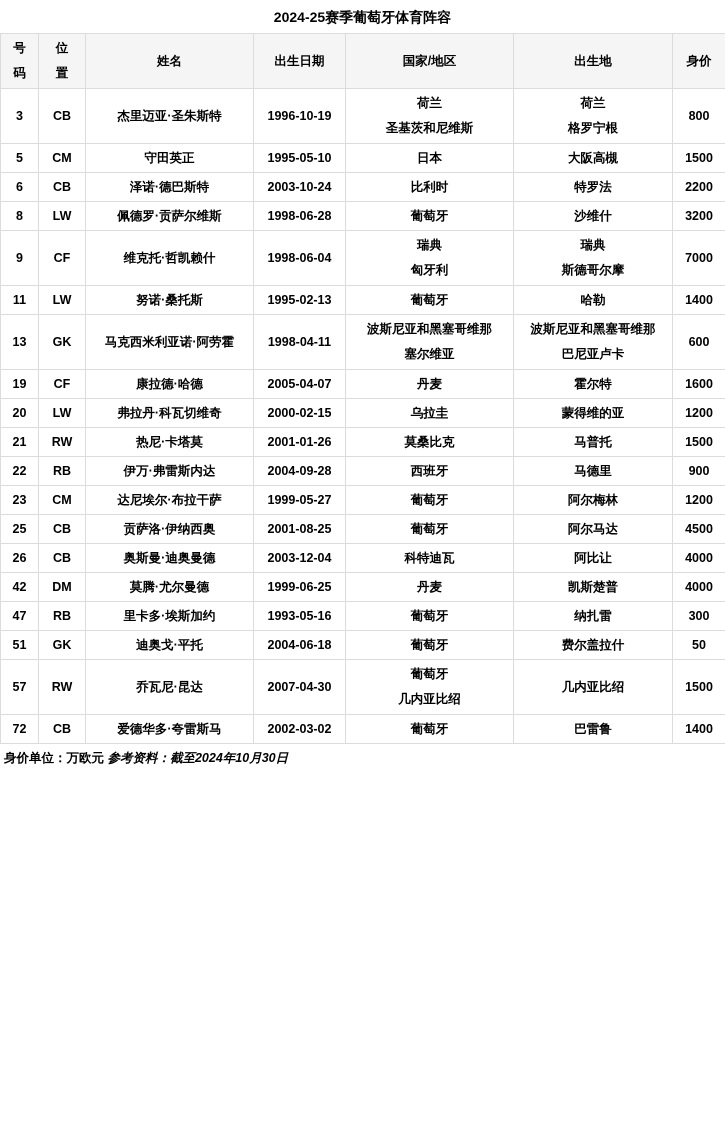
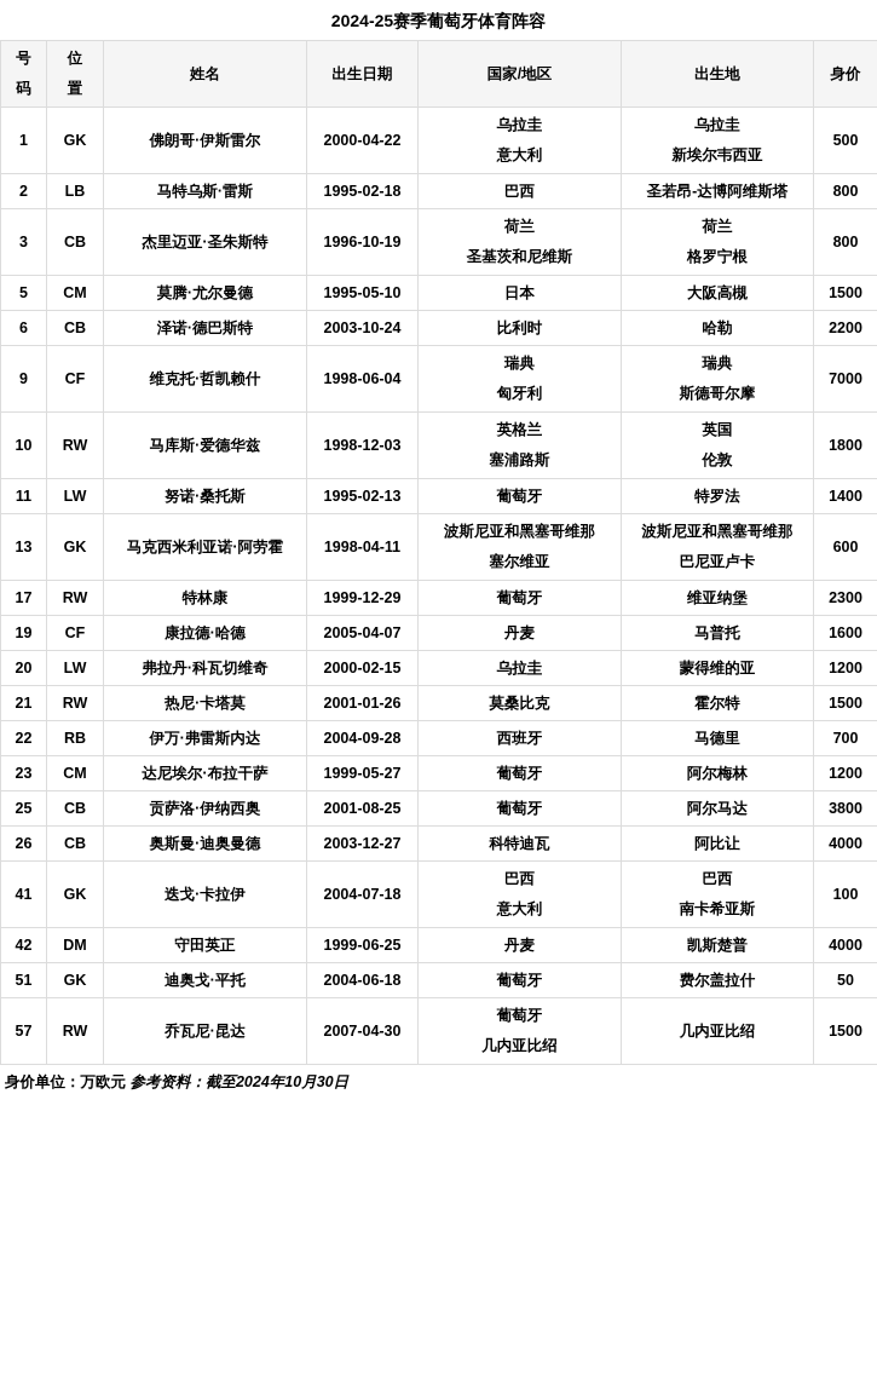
  2024-25赛季葡萄牙体育阵容
  号码	位置	姓名	出生日期	国家/地区	出生地	身价
+ 1	GK	佛朗哥·伊斯雷尔	2000-04-22	乌拉圭意大利	乌拉圭新埃尔韦西亚	500
+ 2	LB	马特乌斯·雷斯	1995-02-18	巴西	圣若昂-达博阿维斯塔	800
  3	CB	杰里迈亚·圣朱斯特	1996-10-19	荷兰圣基茨和尼维斯	荷兰格罗宁根	800
- 5	CM	守田英正	1995-05-10	日本	大阪高槻	1500
+ 5	CM	莫腾·尤尔曼德	1995-05-10	日本	大阪高槻	1500
- 6	CB	泽诺·德巴斯特	2003-10-24	比利时	特罗法	2200
+ 6	CB	泽诺·德巴斯特	2003-10-24	比利时	哈勒	2200
- 8	LW	佩德罗·贡萨尔维斯	1998-06-28	葡萄牙	沙维什	3200
  9	CF	维克托·哲凯赖什	1998-06-04	瑞典匈牙利	瑞典斯德哥尔摩	7000
+ 10	RW	马库斯·爱德华兹	1998-12-03	英格兰塞浦路斯	英国伦敦	1800
- 11	LW	努诺·桑托斯	1995-02-13	葡萄牙	哈勒	1400
+ 11	LW	努诺·桑托斯	1995-02-13	葡萄牙	特罗法	1400
  13	GK	马克西米利亚诺·阿劳霍	1998-04-11	波斯尼亚和黑塞哥维那塞尔维亚	波斯尼亚和黑塞哥维那巴尼亚卢卡	600
+ 17	RW	特林康	1999-12-29	葡萄牙	维亚纳堡	2300
- 19	CF	康拉德·哈德	2005-04-07	丹麦	霍尔特	1600
+ 19	CF	康拉德·哈德	2005-04-07	丹麦	马普托	1600
  20	LW	弗拉丹·科瓦切维奇	2000-02-15	乌拉圭	蒙得维的亚	1200
- 21	RW	热尼·卡塔莫	2001-01-26	莫桑比克	马普托	1500
+ 21	RW	热尼·卡塔莫	2001-01-26	莫桑比克	霍尔特	1500
- 22	RB	伊万·弗雷斯内达	2004-09-28	西班牙	马德里	900
+ 22	RB	伊万·弗雷斯内达	2004-09-28	西班牙	马德里	700
  23	CM	达尼埃尔·布拉干萨	1999-05-27	葡萄牙	阿尔梅林	1200
- 25	CB	贡萨洛·伊纳西奥	2001-08-25	葡萄牙	阿尔马达	4500
+ 25	CB	贡萨洛·伊纳西奥	2001-08-25	葡萄牙	阿尔马达	3800
- 26	CB	奥斯曼·迪奥曼德	2003-12-04	科特迪瓦	阿比让	4000
+ 26	CB	奥斯曼·迪奥曼德	2003-12-27	科特迪瓦	阿比让	4000
+ 41	GK	迭戈·卡拉伊	2004-07-18	巴西意大利	巴西南卡希亚斯	100
- 42	DM	莫腾·尤尔曼德	1999-06-25	丹麦	凯斯楚普	4000
+ 42	DM	守田英正	1999-06-25	丹麦	凯斯楚普	4000
- 47	RB	里卡多·埃斯加约	1993-05-16	葡萄牙	纳扎雷	300
  51	GK	迪奥戈·平托	2004-06-18	葡萄牙	费尔盖拉什	50
  57	RW	乔瓦尼·昆达	2007-04-30	葡萄牙几内亚比绍	几内亚比绍	1500
- 72	CB	爱德华多·夸雷斯马	2002-03-02	葡萄牙	巴雷鲁	1400
  身价单位：万欧元 参考资料：截至2024年10月30日
